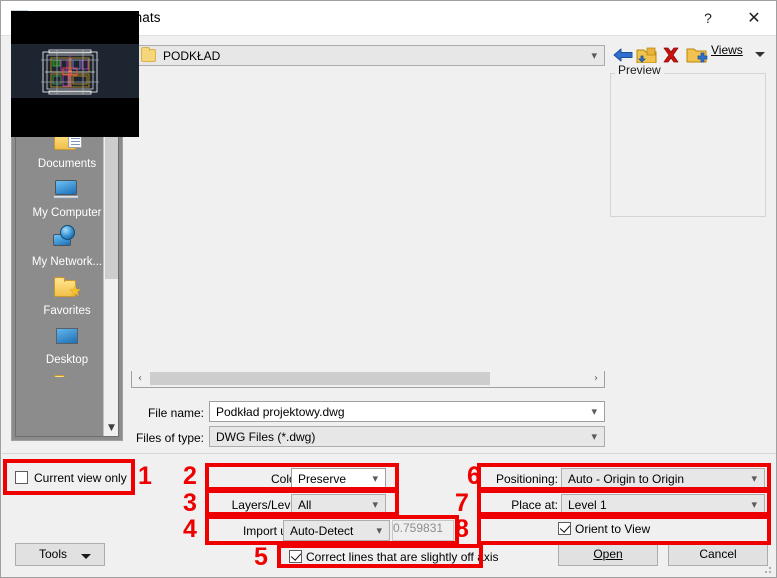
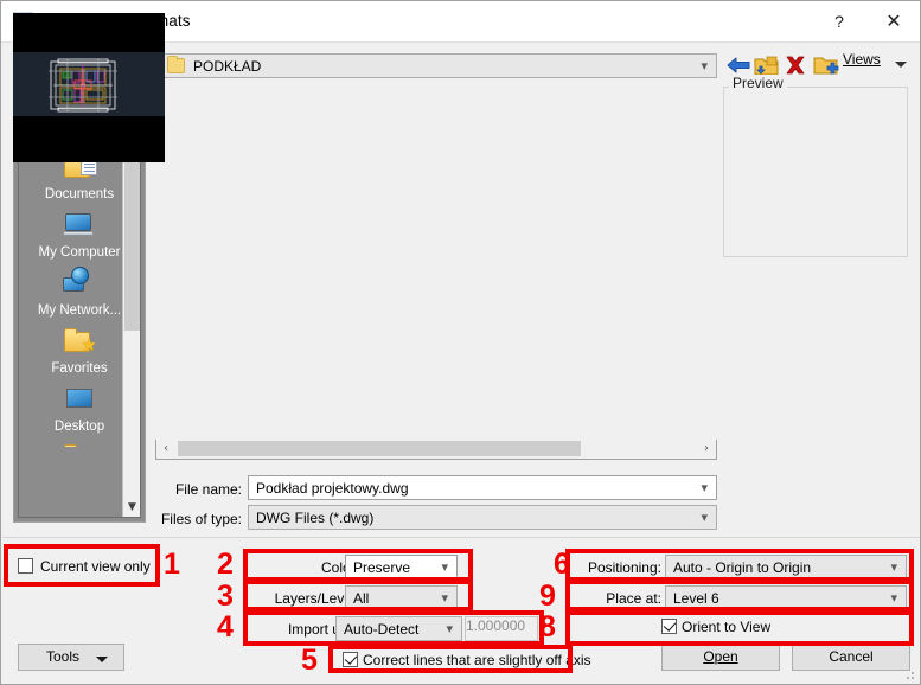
  ?
  ✕
  PODKŁAD
  ▾
  Views
  Documents
  My Computer
  My Network...
  ★
  Favorites
  Desktop
  ▼
  ‹
  ›
  File name:
  Podkład projektowy.dwg
  ▾
  Files of type:
  DWG Files (*.dwg)
  ▾
  Preview
  Current view only
  Preserve
  ▾
  Layers/Lev
  All
  ▾
  Auto-Detect
  ▾
- 0.759831
+ 1.000000
  Correct lines that are slightly off axis
  Positioning:
  Auto - Origin to Origin
  ▾
  Place at:
- Level 1
+ Level 6
  ▾
  Orient to View
  Tools
  Open
  Cancel
  1
  2
  3
  4
  5
  6
- 7
+ 9
  8
